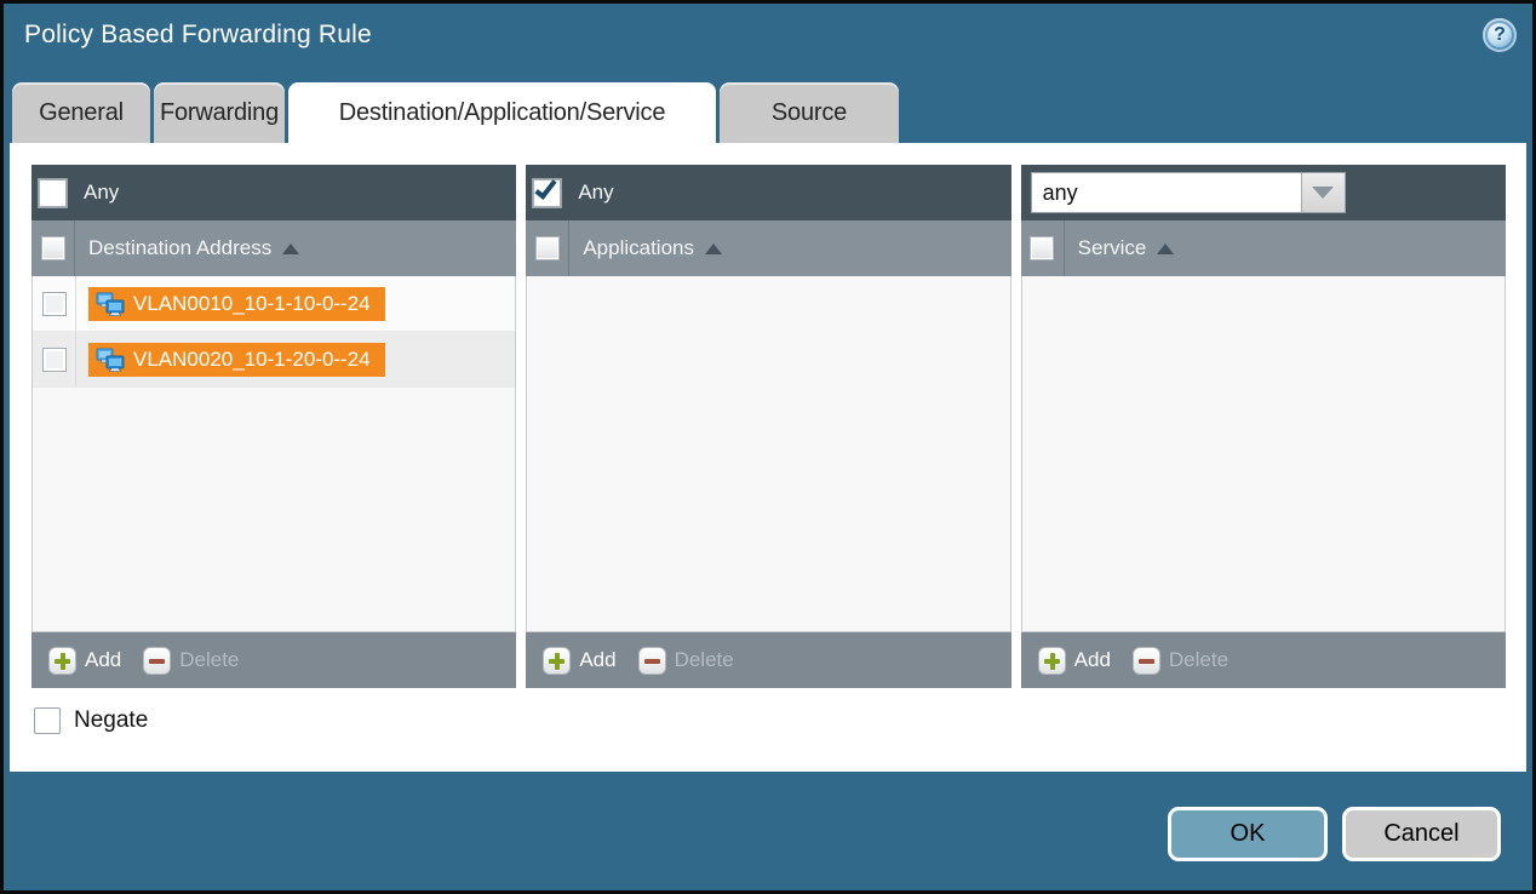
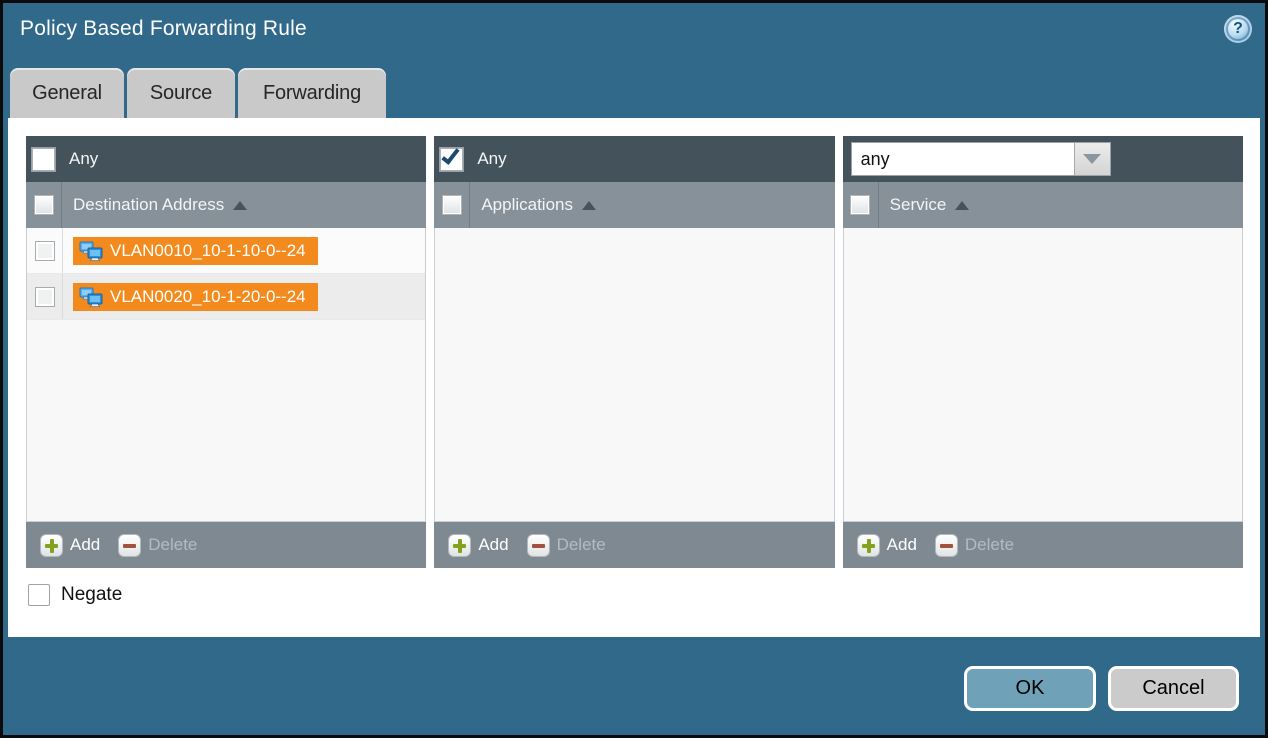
  Policy Based Forwarding Rule
  ?
  General
- Forwarding
+ Source
- Destination/Application/Service
- Source
+ Forwarding
  Any
  Destination Address
  VLAN0010_10-1-10-0--24
  VLAN0020_10-1-20-0--24
  Add
  Delete
  Any
  Applications
  Add
  Delete
  any
  Service
  Add
  Delete
  Negate
  OK
  Cancel
